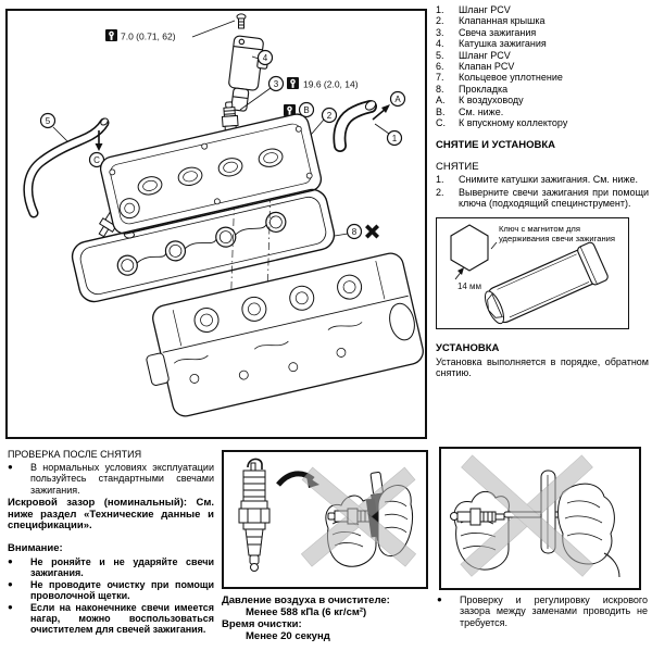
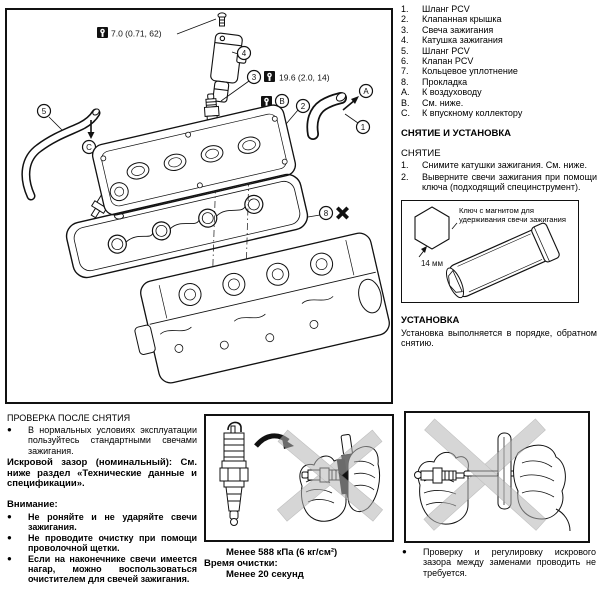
  7.0 (0.71, 62)
  4
  3
  19.6 (2.0, 14)
  B
  2
  A
  1
  5
  C
  8
  1.
  Шланг PCV
  2.
  Клапанная крышка
  3.
  Свеча зажигания
  4.
  Катушка зажигания
  5.
  Шланг PCV
  6.
  Клапан PCV
  7.
  Кольцевое уплотнение
  8.
  Прокладка
  A.
  К воздуховоду
  B.
  См. ниже.
  C.
  К впускному коллектору
  СНЯТИЕ И УСТАНОВКА
  СНЯТИЕ
  1.
  Снимите катушки зажигания. См. ниже.
  2.
  Выверните свечи зажигания при помощи ключа (подходящий специнструмент).
  14 мм
  Ключ с магнитом для удерживания свечи зажигания
  УСТАНОВКА
  Установка выполняется в порядке, обратном снятию.
  ПРОВЕРКА ПОСЛЕ СНЯТИЯ
  ●
  В нормальных условиях эксплуатации пользуйтесь стандартными свечами зажигания.
  Искровой зазор (номинальный): См. ниже раздел «Технические данные и спецификации».
  Внимание:
  ●
  Не роняйте и не ударяйте свечи зажигания.
  ●
  Не проводите очистку при помощи проволочной щетки.
  ●
  Если на наконечнике свечи имеется нагар, можно воспользоваться очистителем для свечей зажигания.
- Давление воздуха в очистителе:
  Менее 588 кПа (6 кг/см²)
  Время очистки:
  Менее 20 секунд
  ●
  Проверку и регулировку искрового зазора между заменами проводить не требуется.
